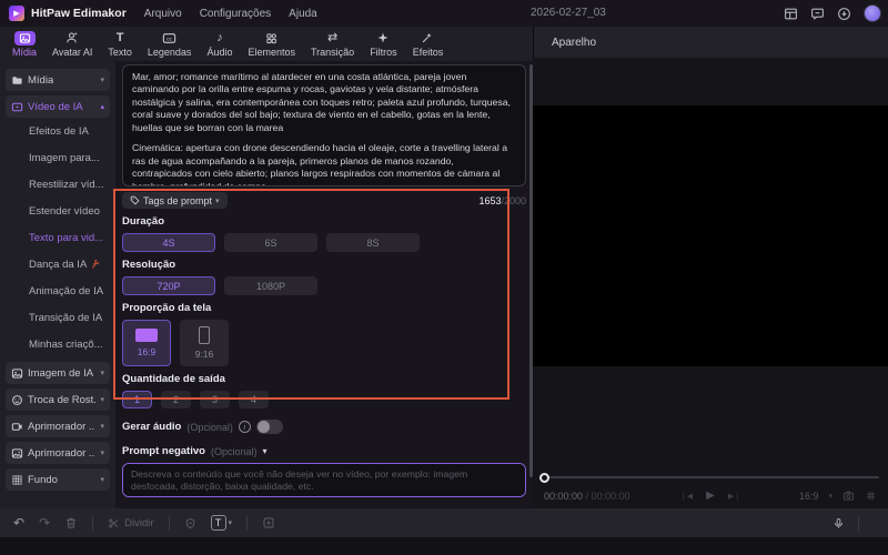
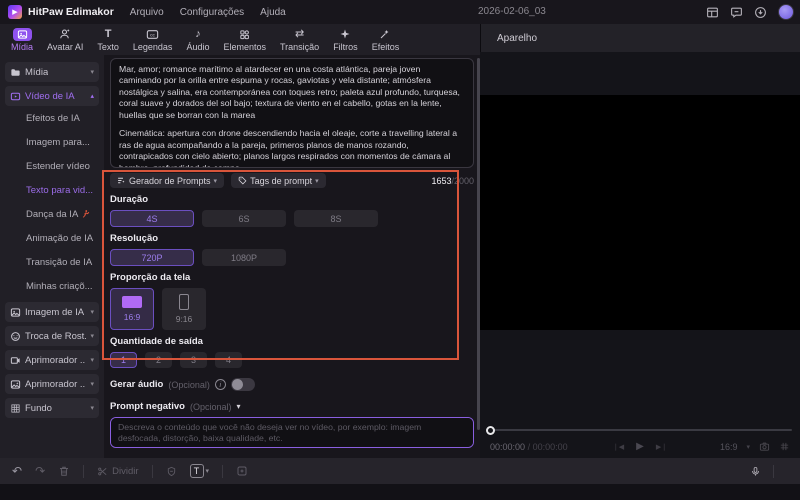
  HitPaw Edimakor
  Arquivo
  Configurações
  Ajuda
- 2026-02-27_03
+ 2026-02-06_03
  Mídia
  Avatar AI
  T
  Texto
  Legendas
  ♪
  Áudio
  Elementos
  ⇄
  Transição
  Filtros
  Efeitos
  Mídia
  Vídeo de IA
  Efeitos de IA
  Imagem para...
- Reestilizar víd...
  Estender vídeo
  Texto para vid...
  Dança da IA
  Animação de IA
  Transição de IA
  Minhas criaçõ...
  Imagem de IA
  Troca de Rost.
  Aprimorador ..
  Aprimorador ..
  Fundo
  Mar, amor; romance marítimo al atardecer en una costa atlántica, pareja joven caminando por la orilla entre espuma y rocas, gaviotas y vela distante; atmósfera nostálgica y salina, era contemporánea con toques retro; paleta azul profundo, turquesa, coral suave y dorados del sol bajo; textura de viento en el cabello, gotas en la lente, huellas que se borran con la marea
  Cinemática: apertura con drone descendiendo hacia el oleaje, corte a travelling lateral a ras de agua acompañando a la pareja, primeros planos de manos rozando, contrapicados con cielo abierto; planos largos respirados con momentos de cámara al
+ Gerador de Prompts
  Tags de prompt
  1653/2000
  Duração
  4S
  6S
  8S
  Resolução
  720P
  1080P
  Proporção da tela
  16:9
  9:16
  Quantidade de saída
  1
  2
  3
  4
  Gerar áudio
  (Opcional)
  i
  Prompt negativo
  (Opcional)
  ▾
  Aparelho
  00:00:00 / 00:00:00
  ▶
  16:9
  ↶
  ↷
  Dividir
  T
